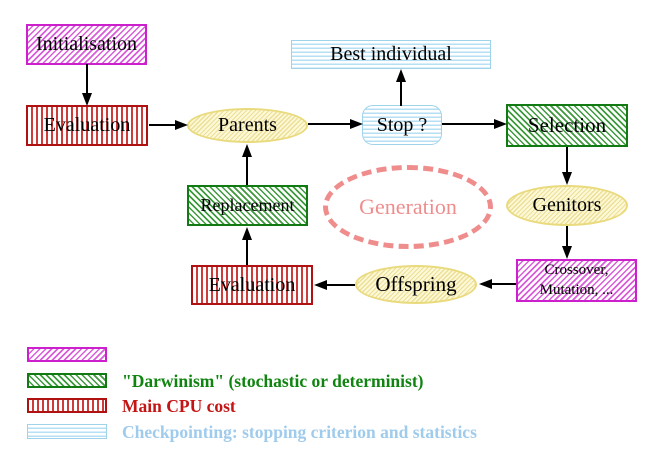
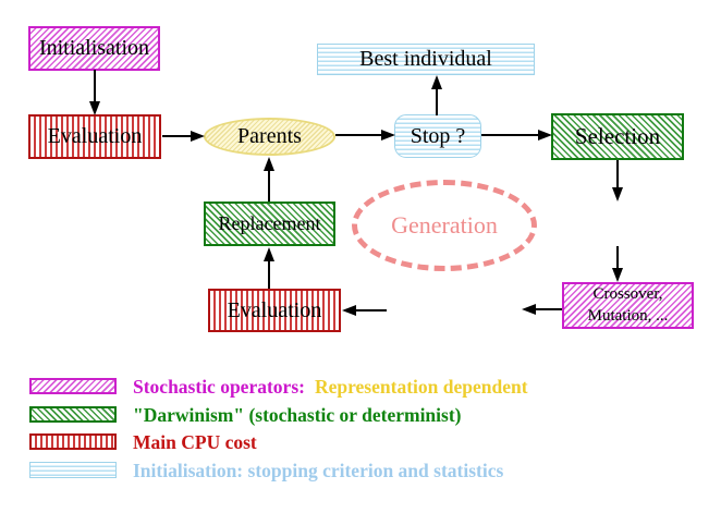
  Initialisation
  Evaluation
  Parents
  Best individual
  Stop ?
  Selection
  Replacement
  Generation
- Genitors
  Evaluation
- Offspring
  Crossover,
  Mutation, ...
+ Stochastic operators:
+ Representation dependent
  "Darwinism" (stochastic or determinist)
  Main CPU cost
- Checkpointing: stopping criterion and statistics
+ Initialisation: stopping criterion and statistics
